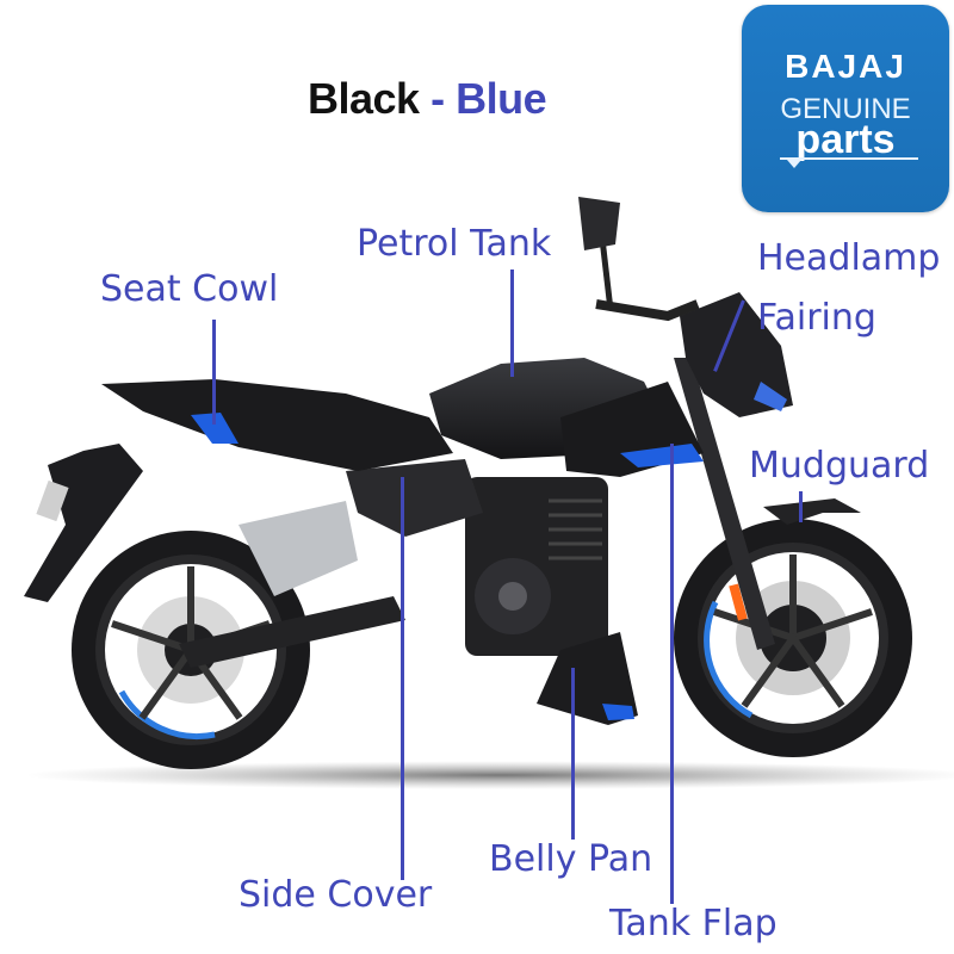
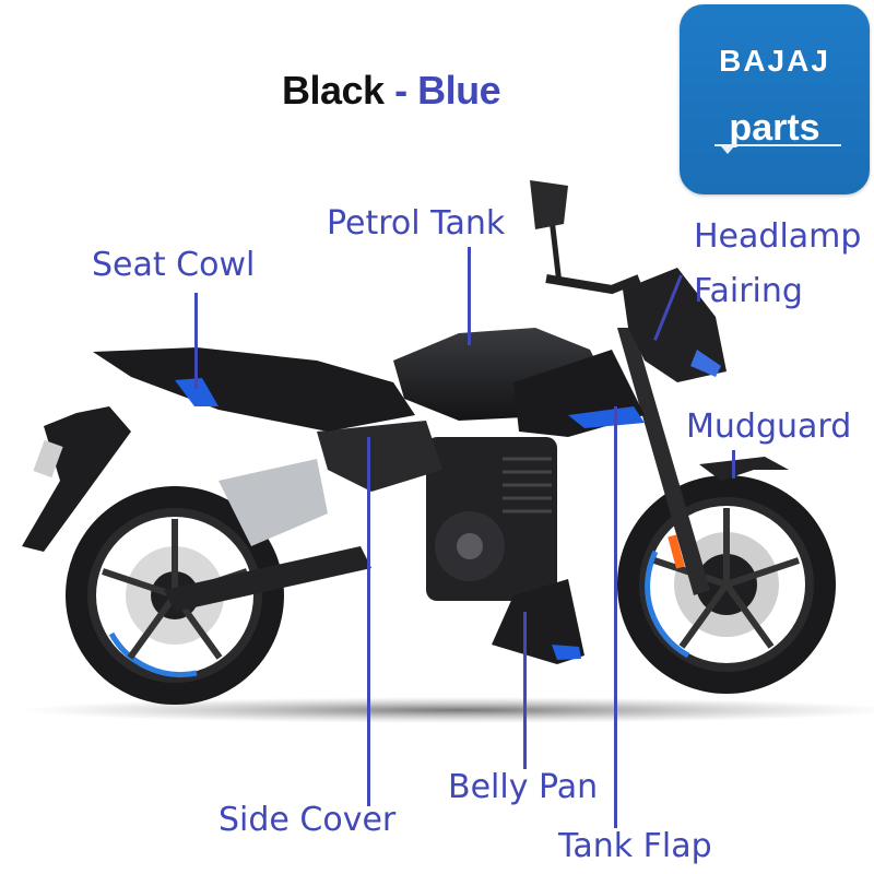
  Black - Blue
  BAJAJ
- GENUINE
  parts
  Seat Cowl
  Petrol Tank
  Headlamp
  Fairing
  Mudguard
  Side Cover
  Belly Pan
  Tank Flap
